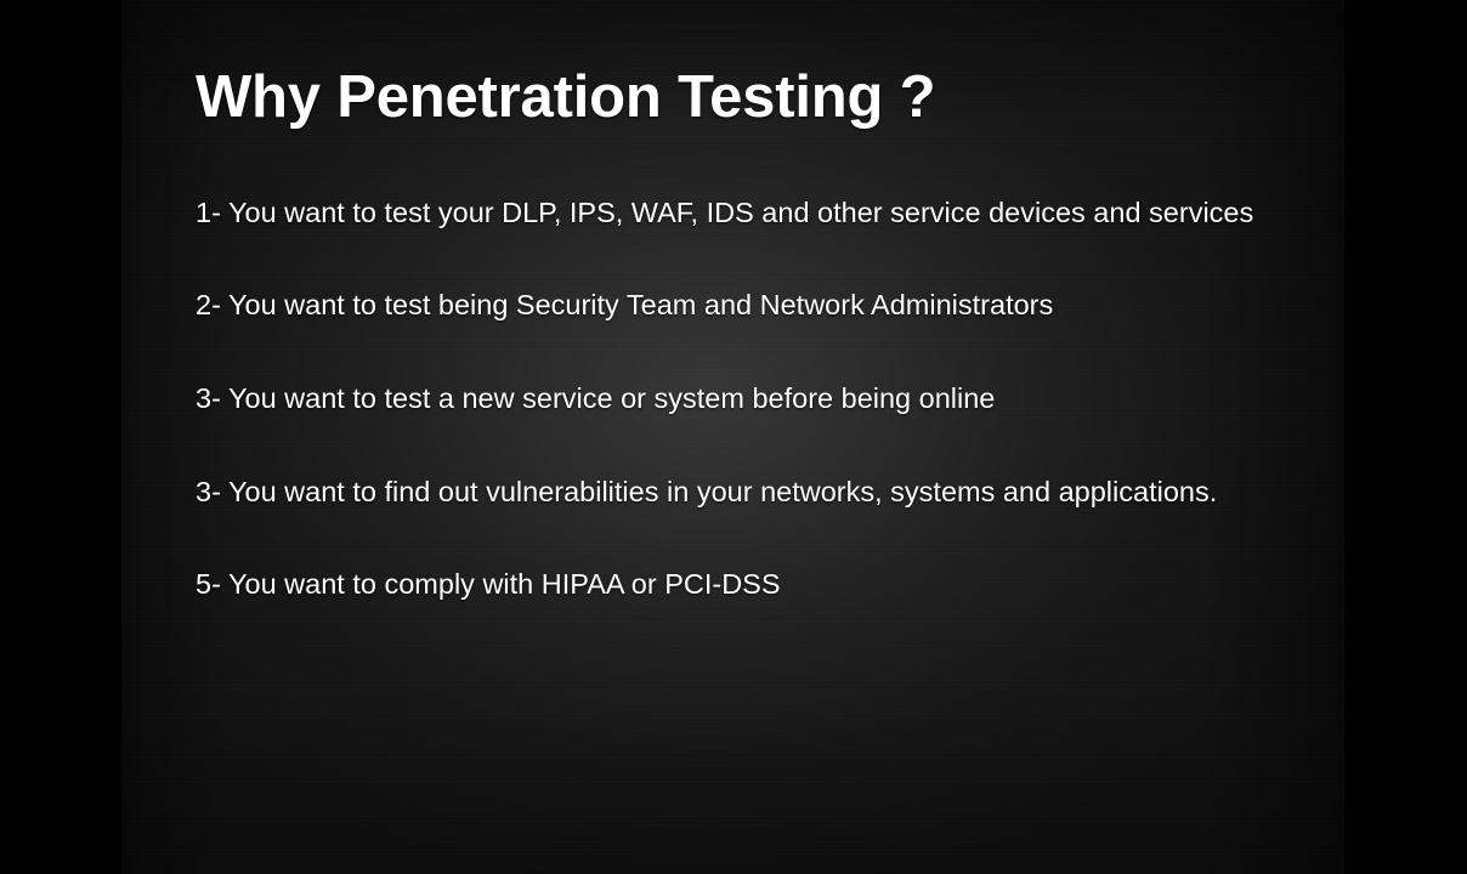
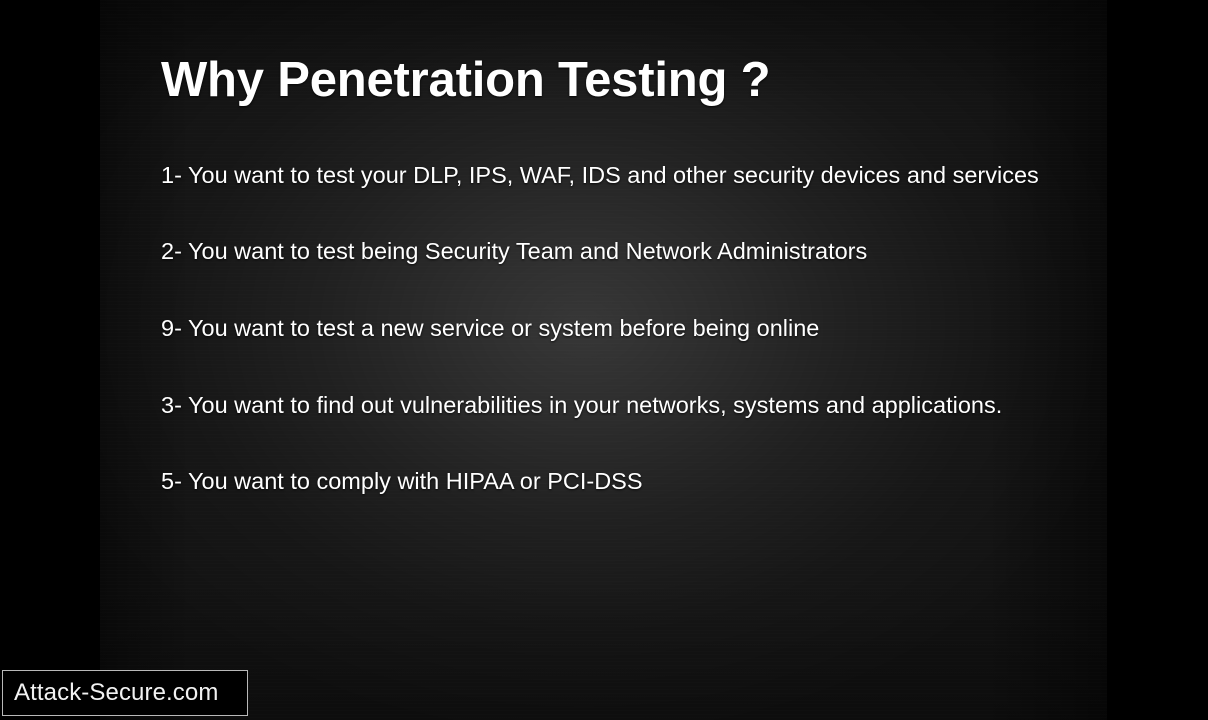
  Why Penetration Testing ?
- 1- You want to test your DLP, IPS, WAF, IDS and other service devices and services
+ 1- You want to test your DLP, IPS, WAF, IDS and other security devices and services
  2- You want to test being Security Team and Network Administrators
- 3- You want to test a new service or system before being online
+ 9- You want to test a new service or system before being online
  3- You want to find out vulnerabilities in your networks, systems and applications.
  5- You want to comply with HIPAA or PCI-DSS
+ Attack-Secure.com
